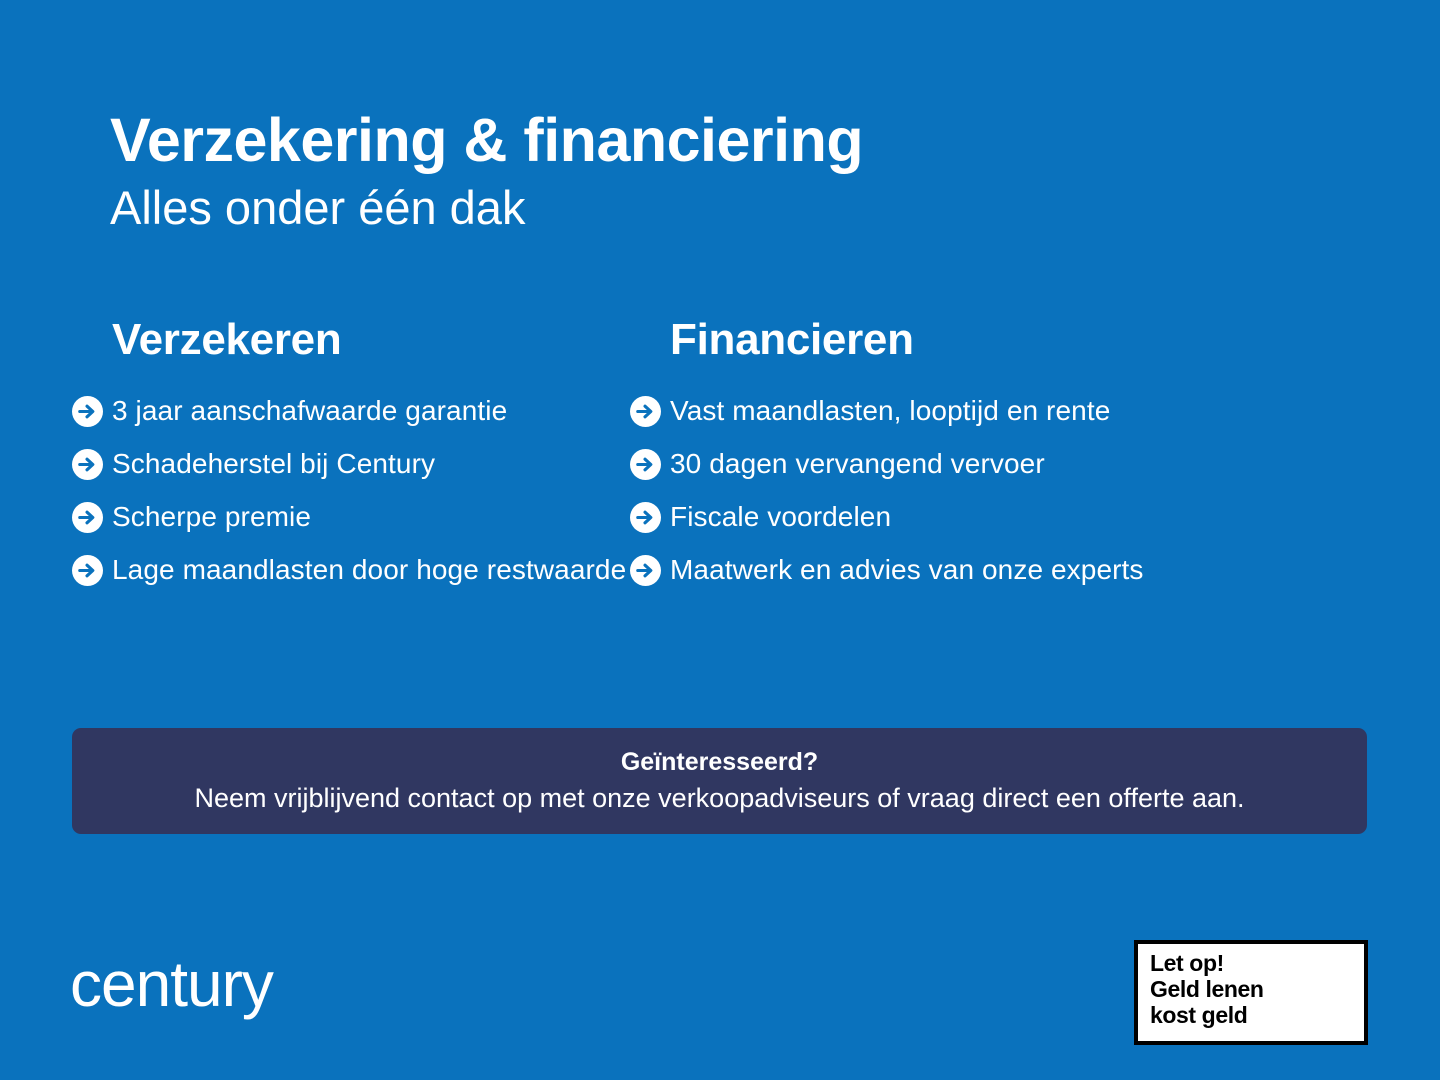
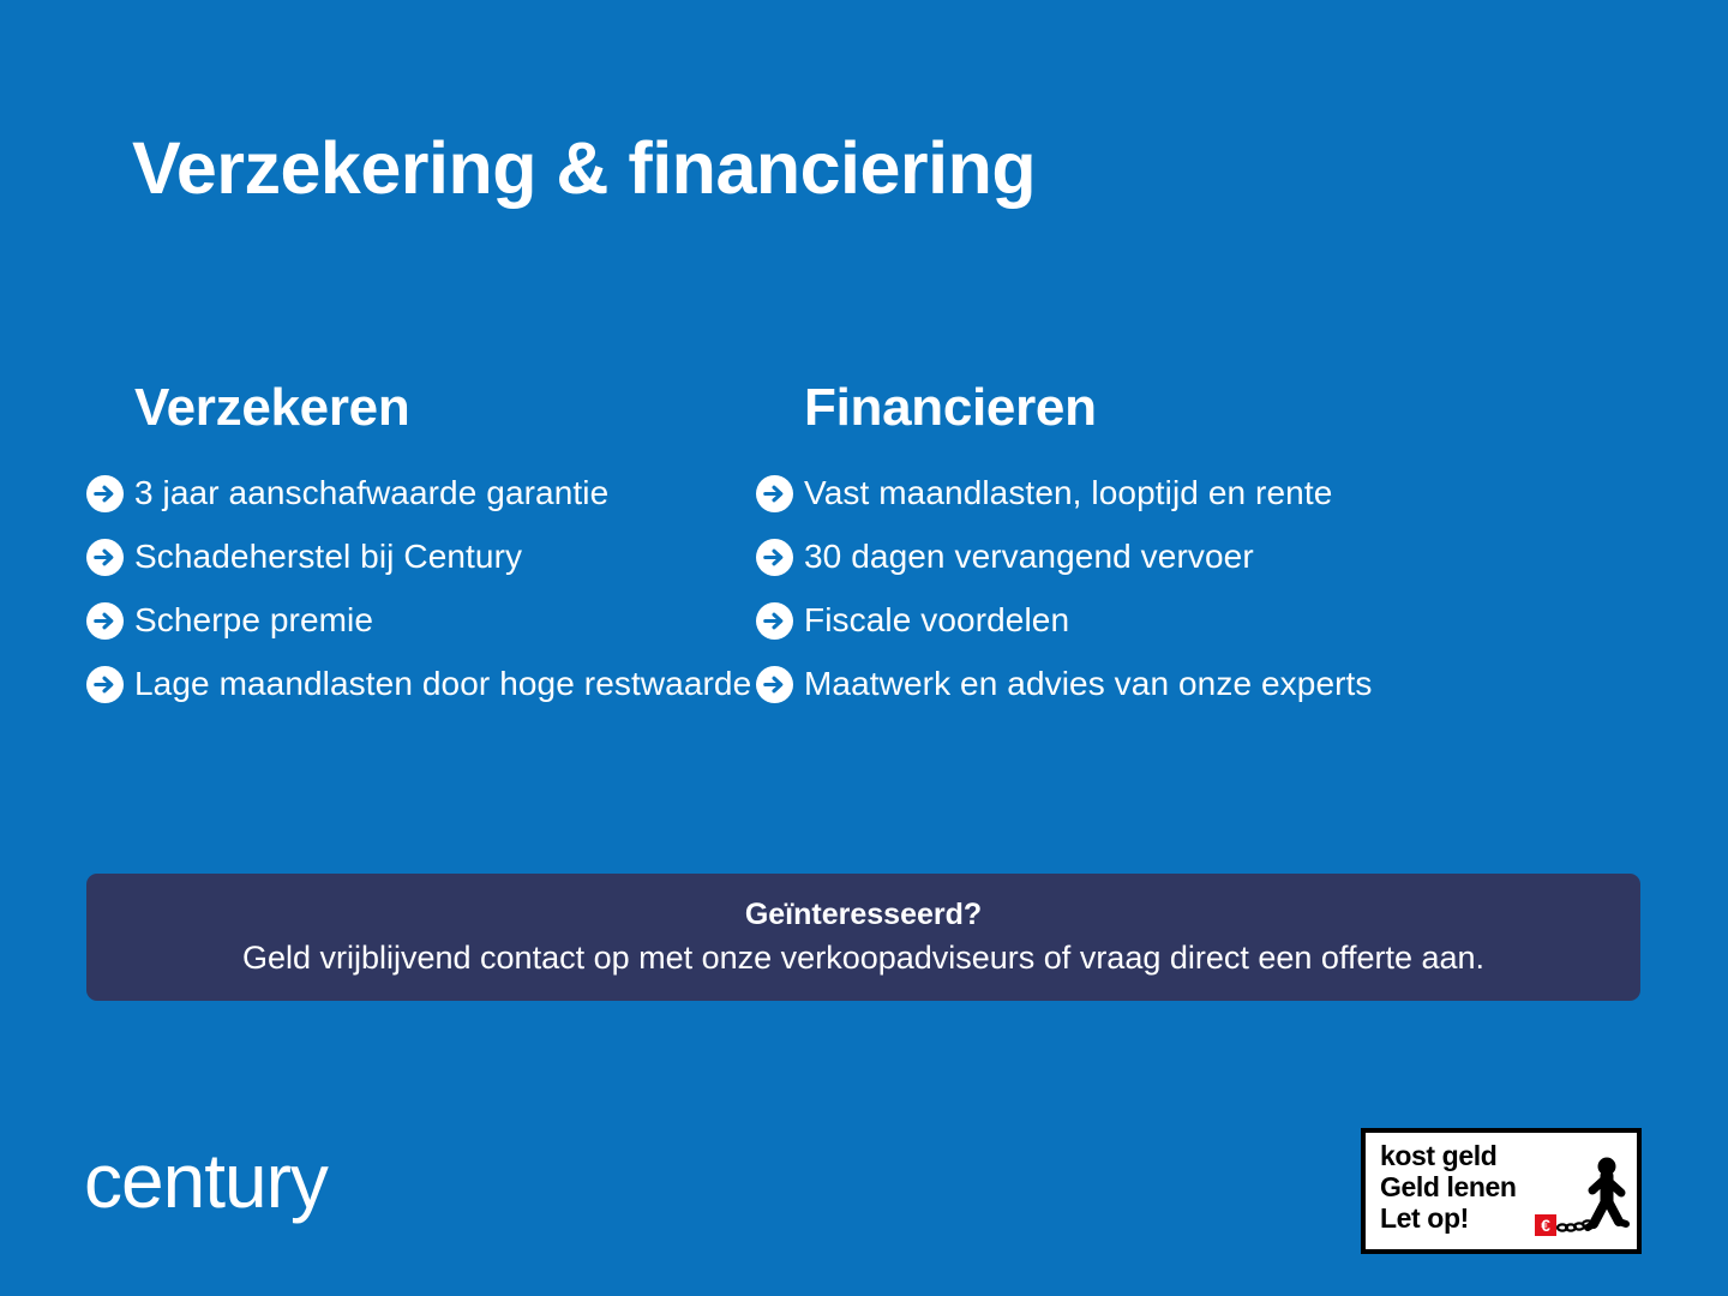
  Verzekering & financiering
- Alles onder één dak
  Verzekeren
  3 jaar aanschafwaarde garantie
  Schadeherstel bij Century
  Scherpe premie
  Lage maandlasten door hoge restwaarde
  Financieren
  Vast maandlasten, looptijd en rente
  30 dagen vervangend vervoer
  Fiscale voordelen
  Maatwerk en advies van onze experts
  Geïnteresseerd?
- Neem vrijblijvend contact op met onze verkoopadviseurs of vraag direct een offerte aan.
+ Geld vrijblijvend contact op met onze verkoopadviseurs of vraag direct een offerte aan.
  century
- Let op!
+ kost geld
  Geld lenen
- kost geld
+ Let op!
+ €
